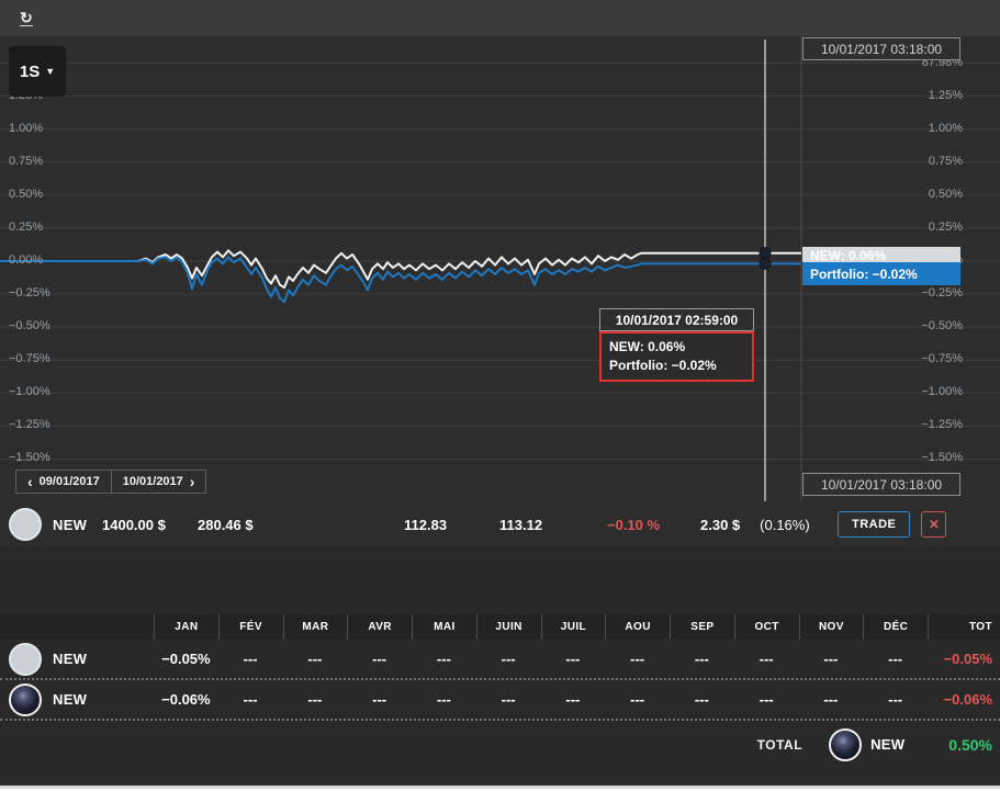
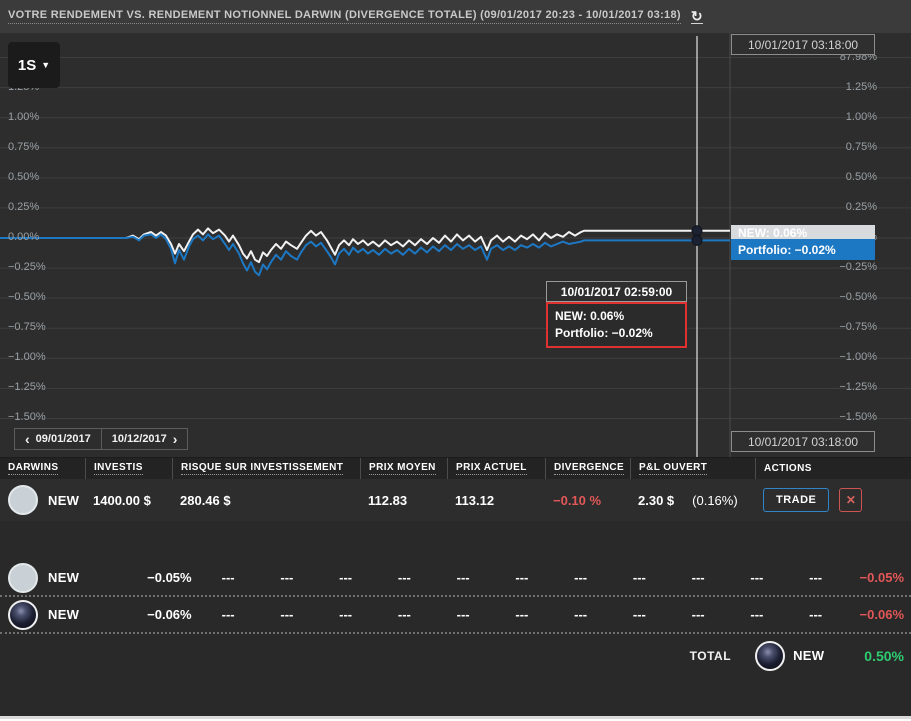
+ VOTRE RENDEMENT VS. RENDEMENT NOTIONNEL DARWIN (DIVERGENCE TOTALE) (09/01/2017 20:23 - 10/01/2017 03:18)
  ↻
  87.98%
  1.25%
  1.00%
  1.00%
  0.75%
  0.75%
  0.50%
  0.50%
  0.25%
  0.25%
  0.00%
  −0.25%
  −0.25%
  −0.50%
  −0.50%
  −0.75%
  −0.75%
  −1.00%
  −1.00%
  −1.25%
  −1.25%
  −1.50%
  −1.50%
  1S
  ▼
  10/01/2017 03:18:00
  10/01/2017 03:18:00
  10/01/2017 02:59:00
  NEW: 0.06%
  Portfolio: −0.02%
  NEW: 0.06%
  Portfolio: −0.02%
  ‹
  09/01/2017
- 10/01/2017
+ 10/12/2017
  ›
+ DARWINS
+ INVESTIS
+ RISQUE SUR INVESTISSEMENT
+ PRIX MOYEN
+ PRIX ACTUEL
+ DIVERGENCE
+ P&L OUVERT
+ ACTIONS
  NEW
  1400.00 $
  280.46 $
  112.83
  113.12
  −0.10 %
  2.30 $
  (0.16%)
  TRADE
  ✕
- JAN
- FÉV
- MAR
- AVR
- MAI
- JUIN
- JUIL
- AOU
- SEP
- OCT
- NOV
- DÉC
- TOT
  NEW
  −0.05%
  ---
  ---
  ---
  ---
  ---
  ---
  ---
  ---
  ---
  ---
  ---
  −0.05%
  NEW
  −0.06%
  ---
  ---
  ---
  ---
  ---
  ---
  ---
  ---
  ---
  ---
  ---
  −0.06%
  TOTAL
  NEW
  0.50%
